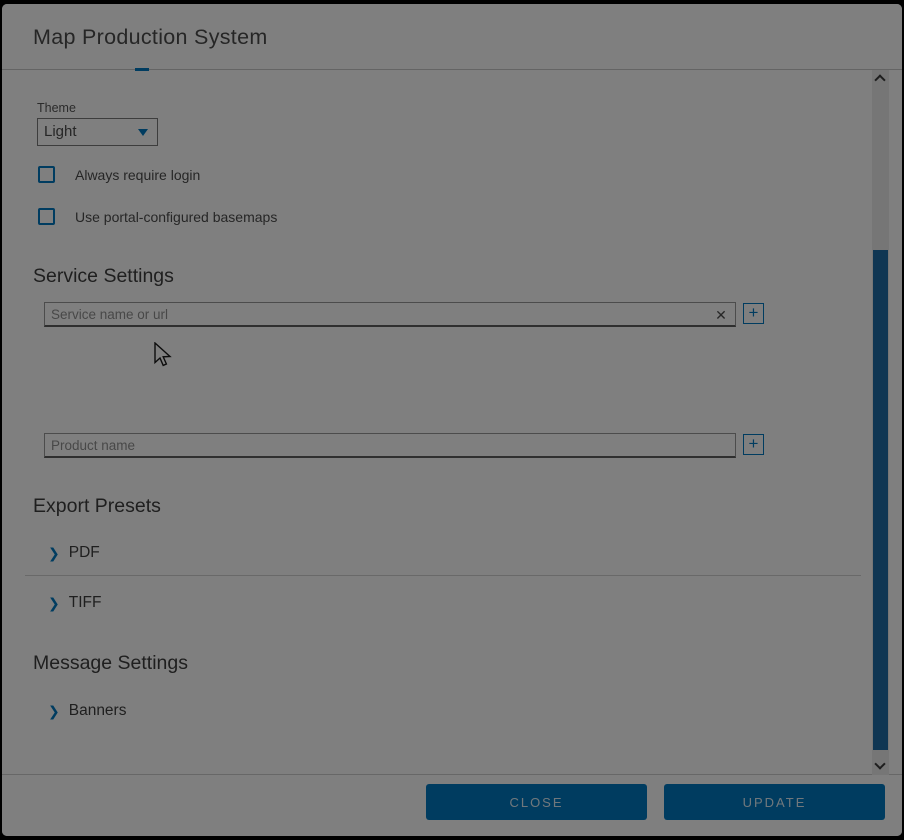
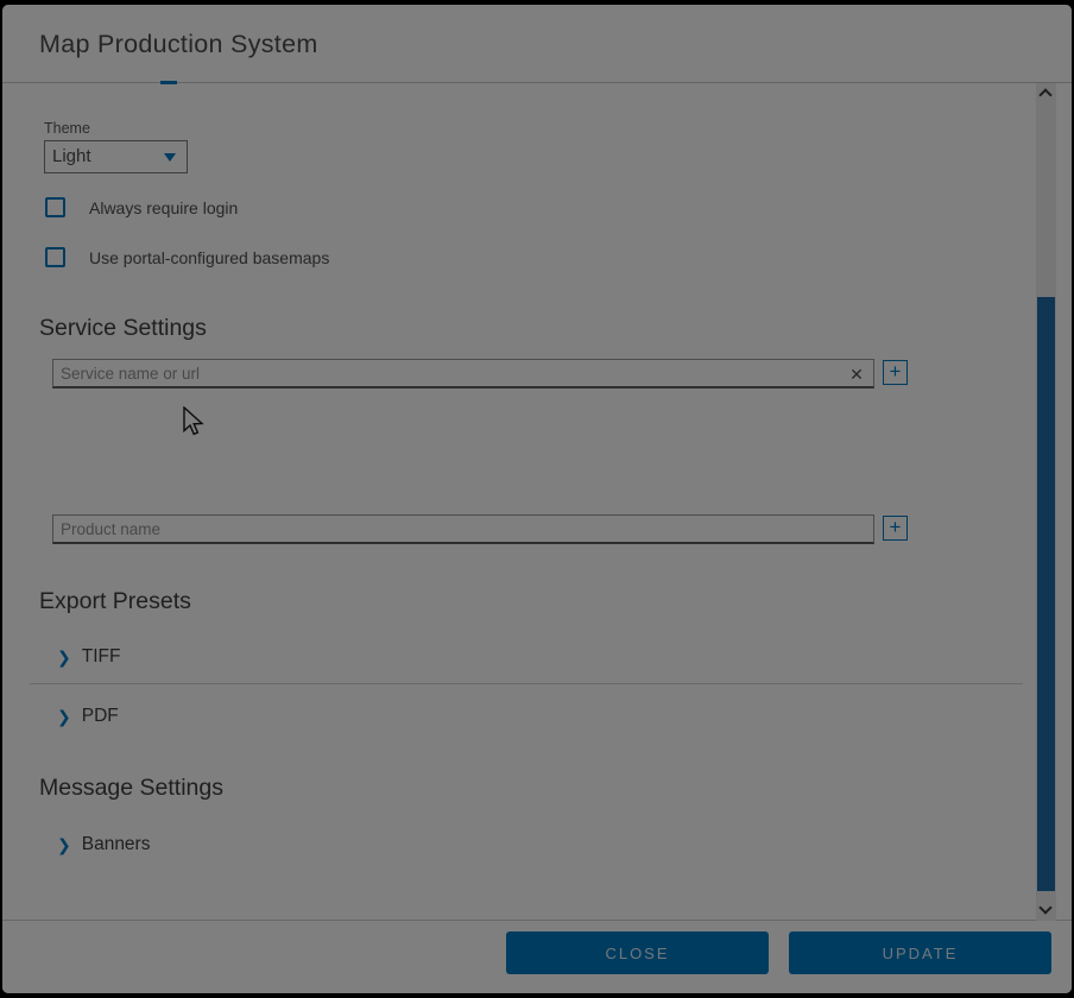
  Map Production System
  Theme
  Light
  Always require login
  Use portal-configured basemaps
  Service Settings
  Service name or url
  ✕
  +
  Product name
  +
  Export Presets
  ❯
- PDF
+ TIFF
  ❯
- TIFF
+ PDF
  Message Settings
  ❯
  Banners
  CLOSE
  UPDATE
